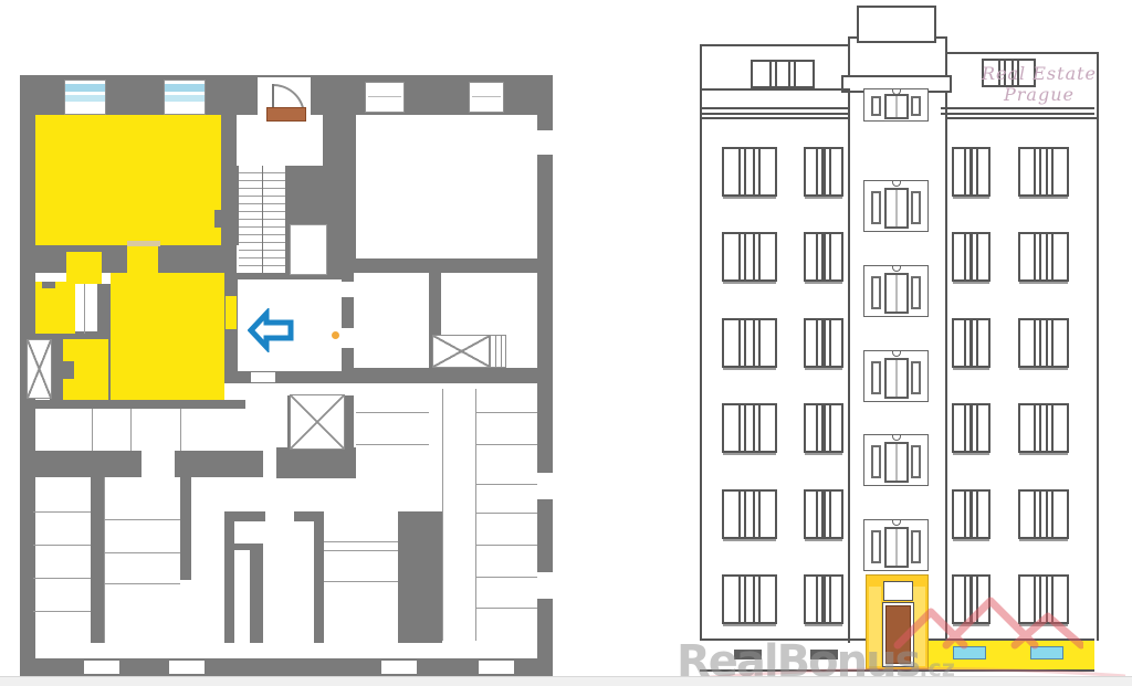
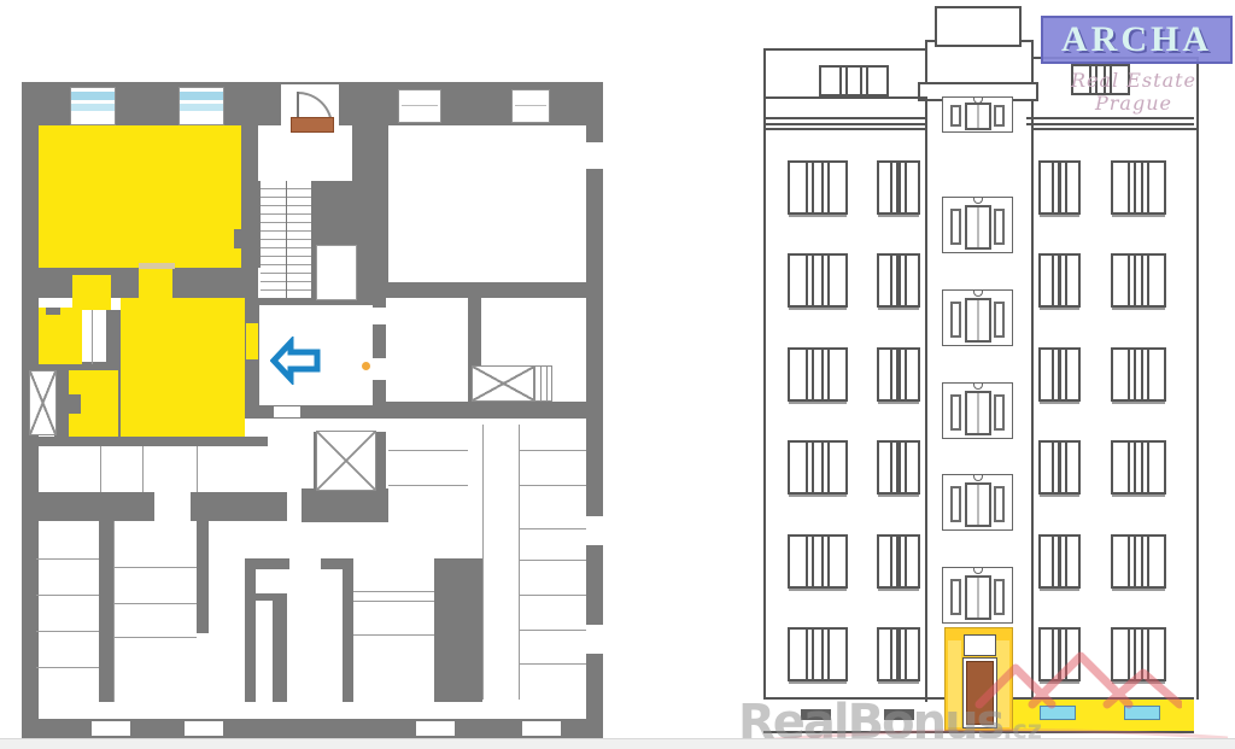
+ ARCHA
  Real Estate Prague
  RealBonus.cz
